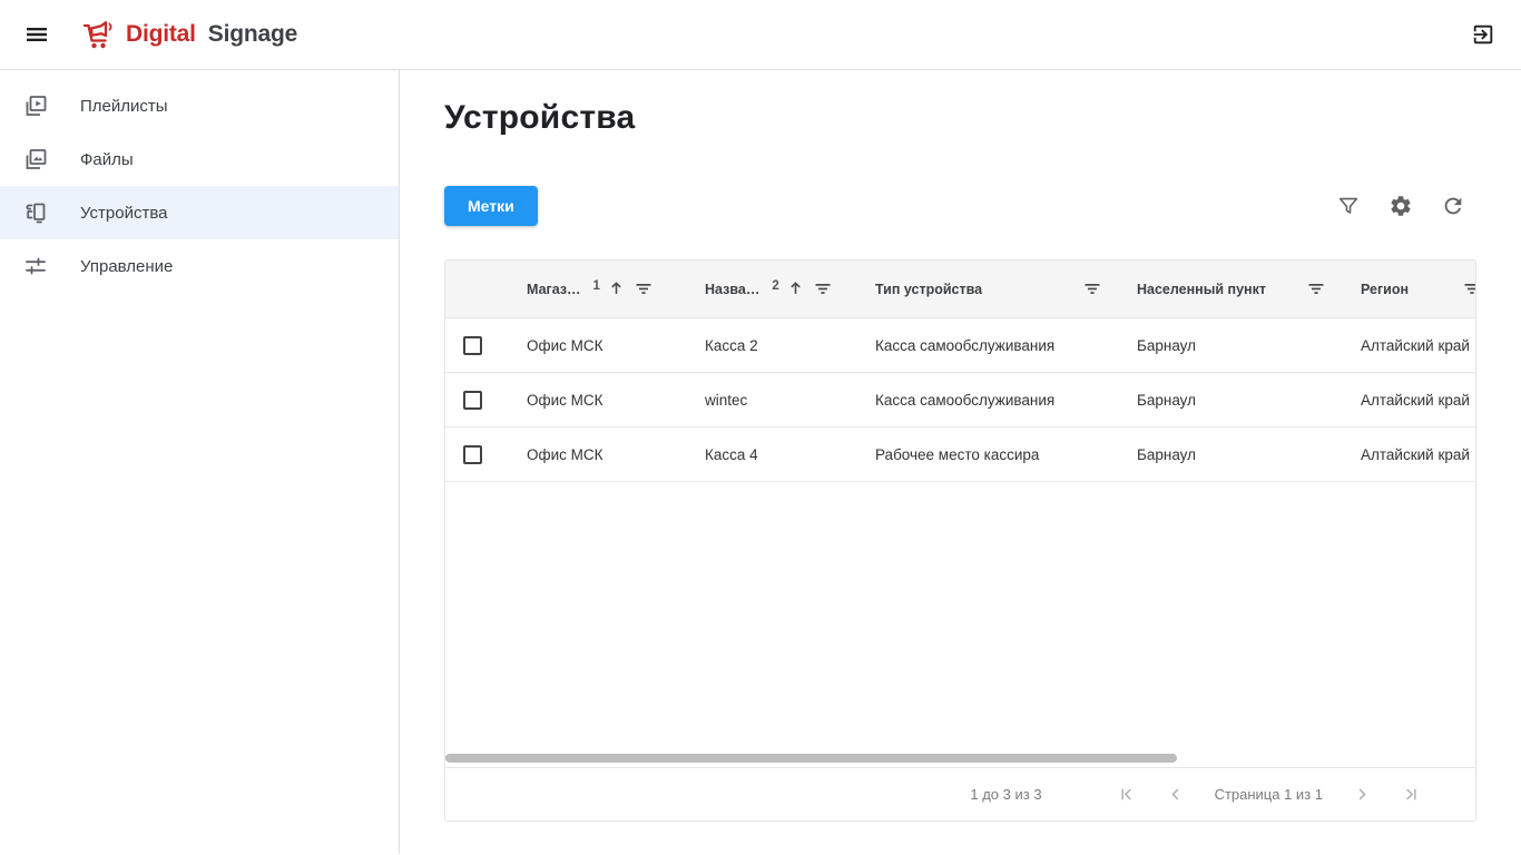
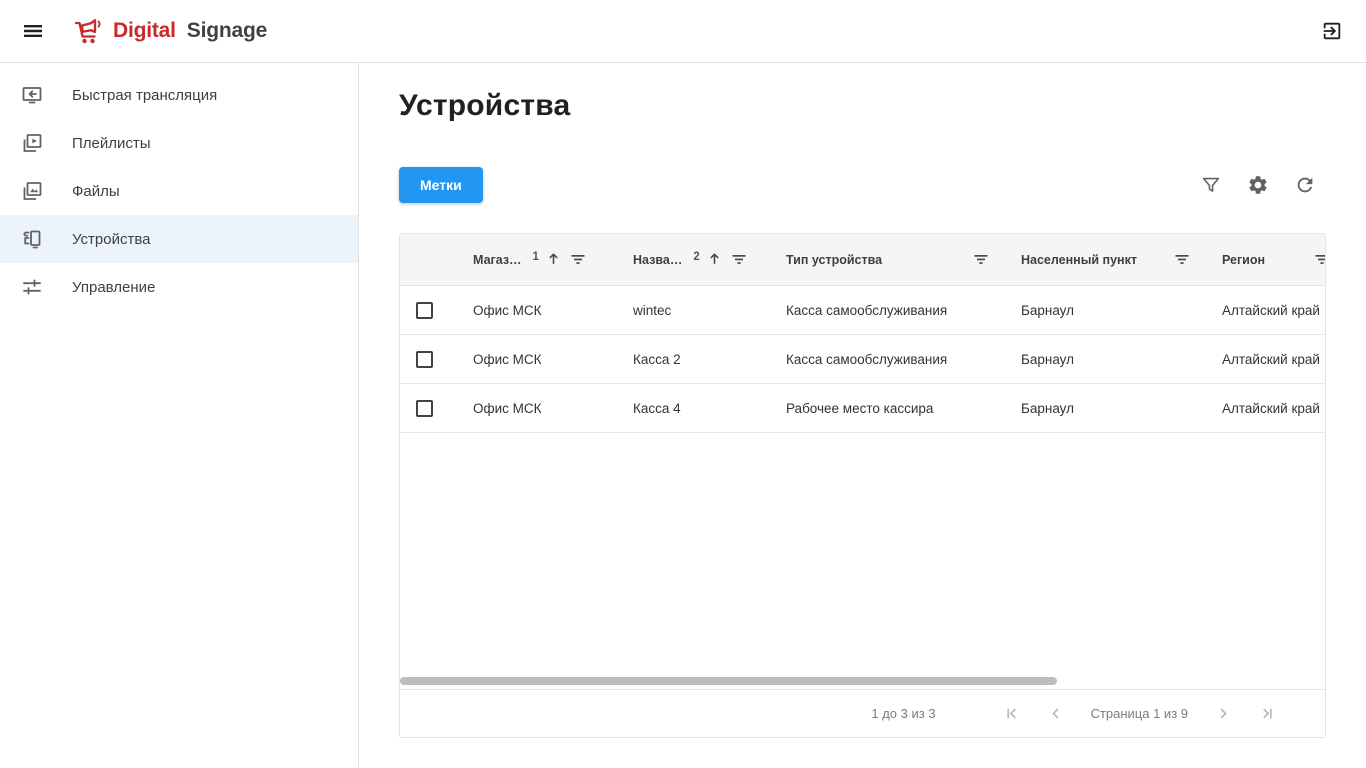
  Digital
  Signage
+ Быстрая трансляция
  Плейлисты
  Файлы
  Устройства
  Управление
  Устройства
  Метки
  Магаз…
  1
  Назва…
  2
  Тип устройства
  Населенный пункт
  Регион
  Офис МСК
- Касса 2
+ wintec
  Касса самообслуживания
  Барнаул
  Алтайский край
  Офис МСК
- wintec
+ Касса 2
  Касса самообслуживания
  Барнаул
  Алтайский край
  Офис МСК
  Касса 4
  Рабочее место кассира
  Барнаул
  Алтайский край
  1 до 3 из 3
- Страница 1 из 1
+ Страница 1 из 9
